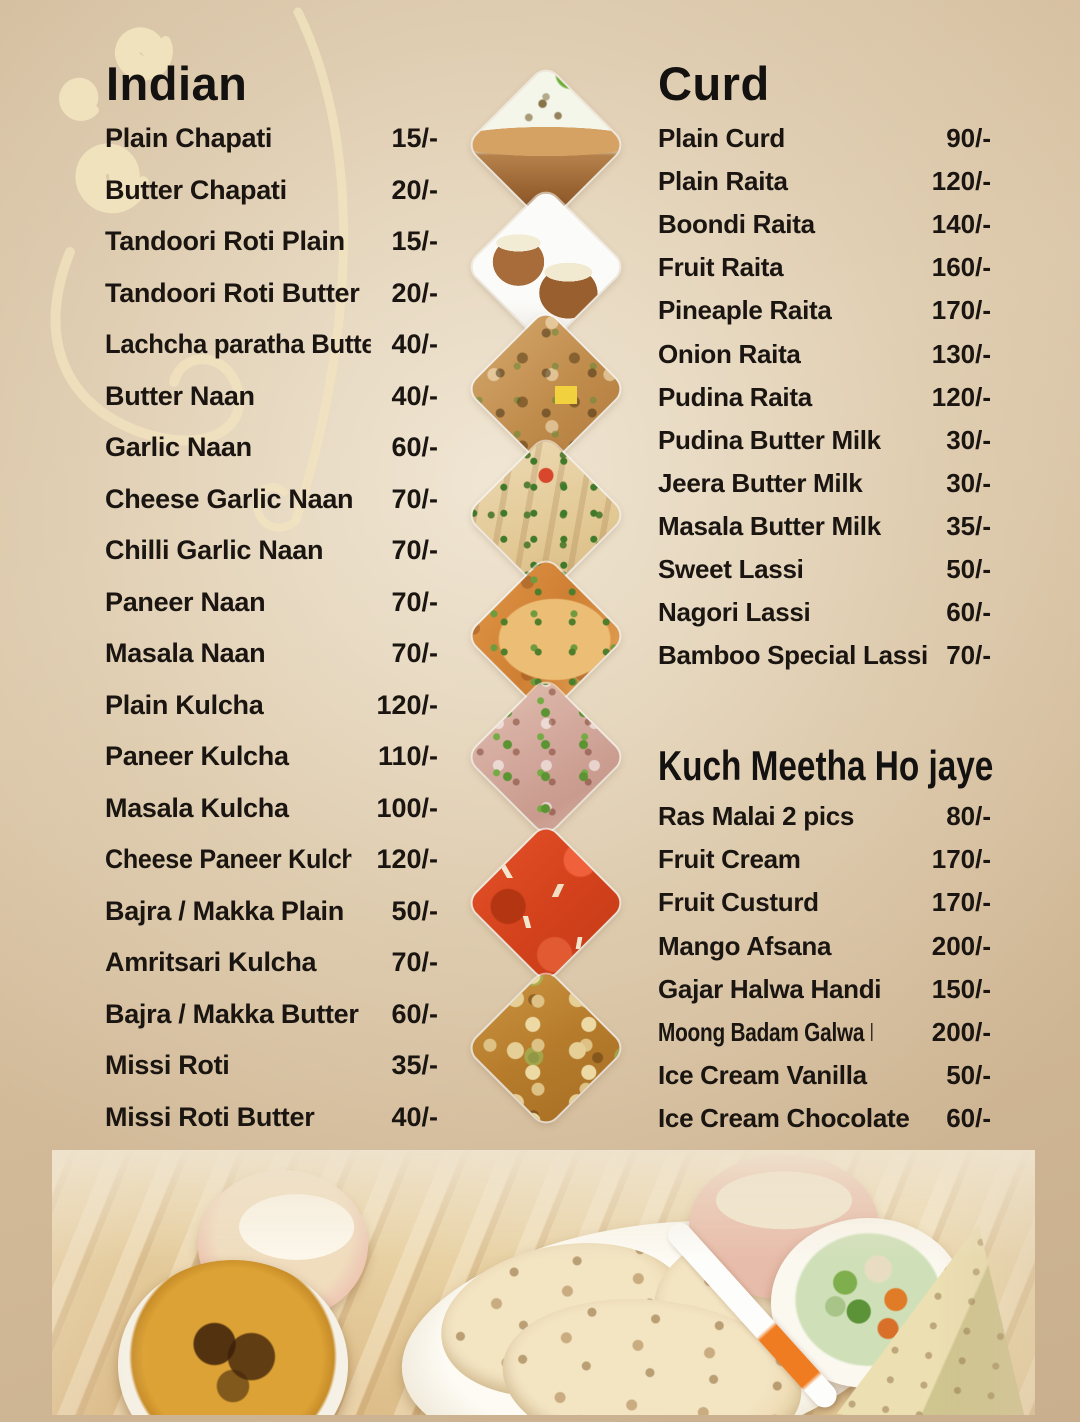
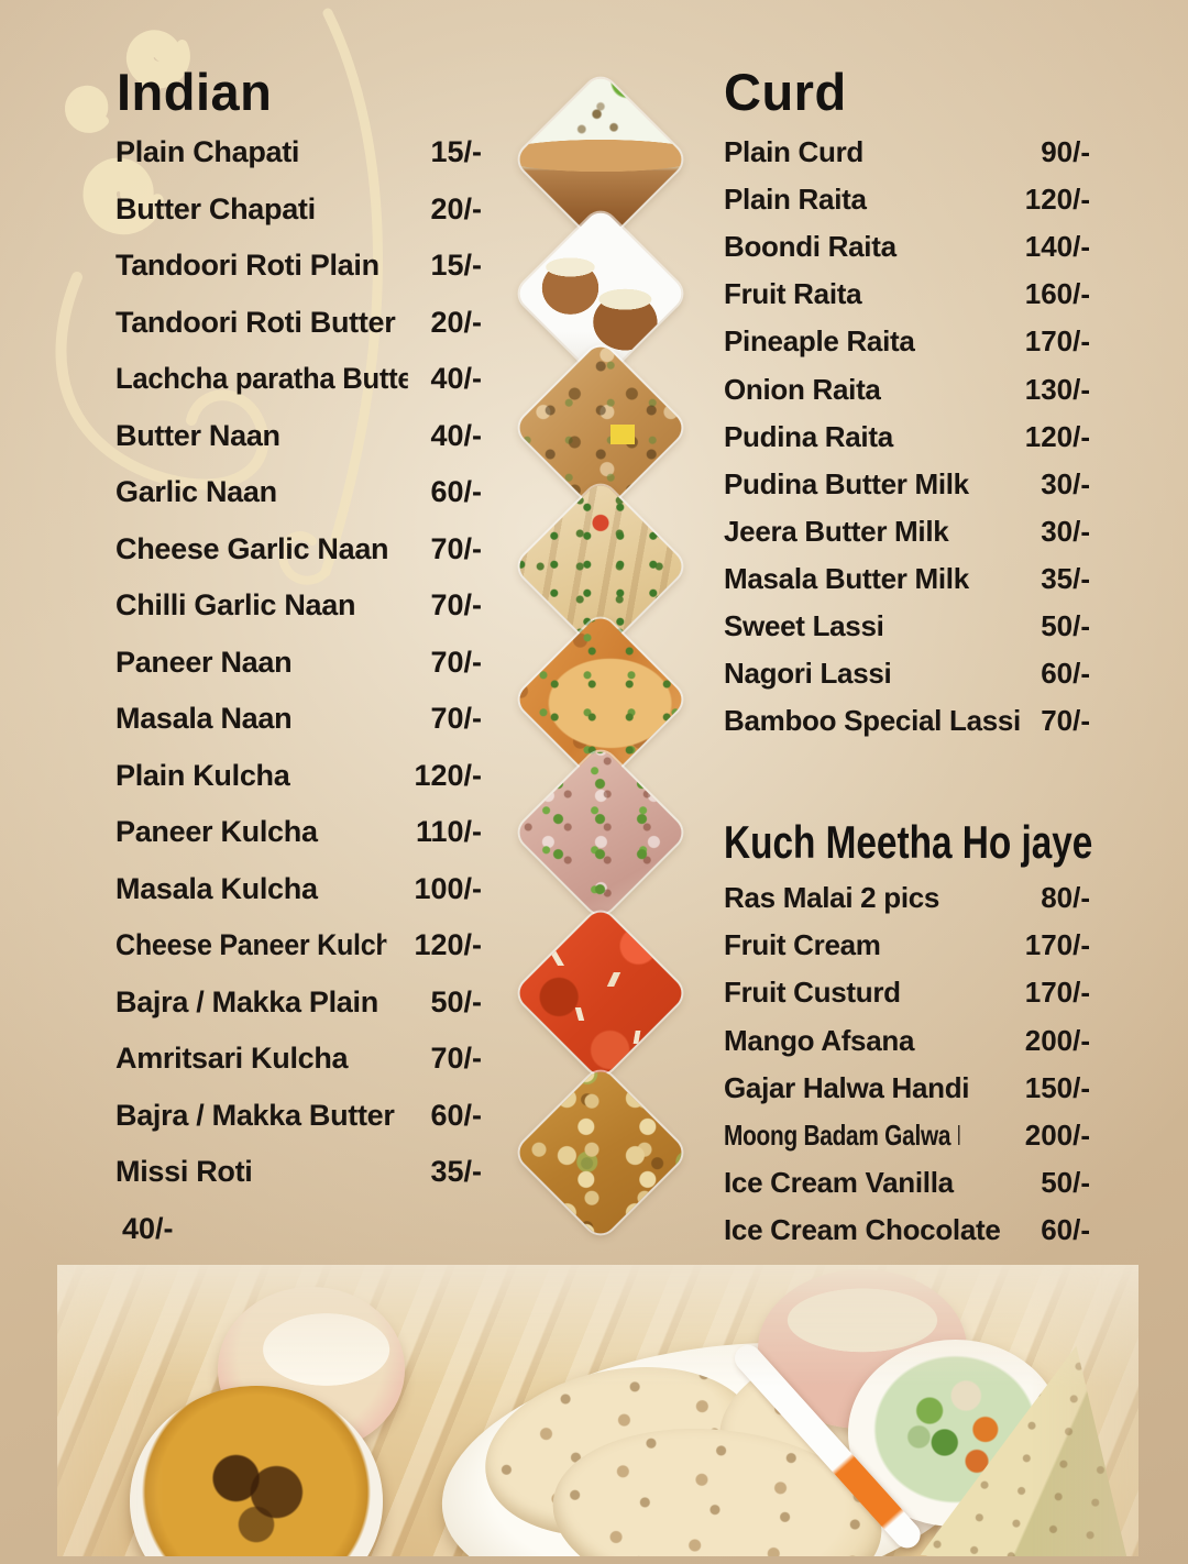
  Indian
  Curd
  Kuch Meetha Ho jaye
  Plain Chapati
  15/-
  Butter Chapati
  20/-
  Tandoori Roti Plain
  15/-
  Tandoori Roti Butter
  20/-
  Lachcha paratha Butte
  40/-
  Butter Naan
  40/-
  Garlic Naan
  60/-
  Cheese Garlic Naan
  70/-
  Chilli Garlic Naan
  70/-
  Paneer Naan
  70/-
  Masala Naan
  70/-
  Plain Kulcha
  120/-
  Paneer Kulcha
  110/-
  Masala Kulcha
  100/-
  Cheese Paneer Kulch
  120/-
  Bajra / Makka Plain
  50/-
  Amritsari Kulcha
  70/-
  Bajra / Makka Butter
  60/-
  Missi Roti
  35/-
- Missi Roti Butter
  40/-
  Plain Curd
  90/-
  Plain Raita
  120/-
  Boondi Raita
  140/-
  Fruit Raita
  160/-
  Pineaple Raita
  170/-
  Onion Raita
  130/-
  Pudina Raita
  120/-
  Pudina Butter Milk
  30/-
  Jeera Butter Milk
  30/-
  Masala Butter Milk
  35/-
  Sweet Lassi
  50/-
  Nagori Lassi
  60/-
  Bamboo Special Lassi
  70/-
  Ras Malai 2 pics
  80/-
  Fruit Cream
  170/-
  Fruit Custurd
  170/-
  Mango Afsana
  200/-
  Gajar Halwa Handi
  150/-
  Moong Badam Galwa
  200/-
  Ice Cream Vanilla
  50/-
  Ice Cream Chocolate
  60/-
